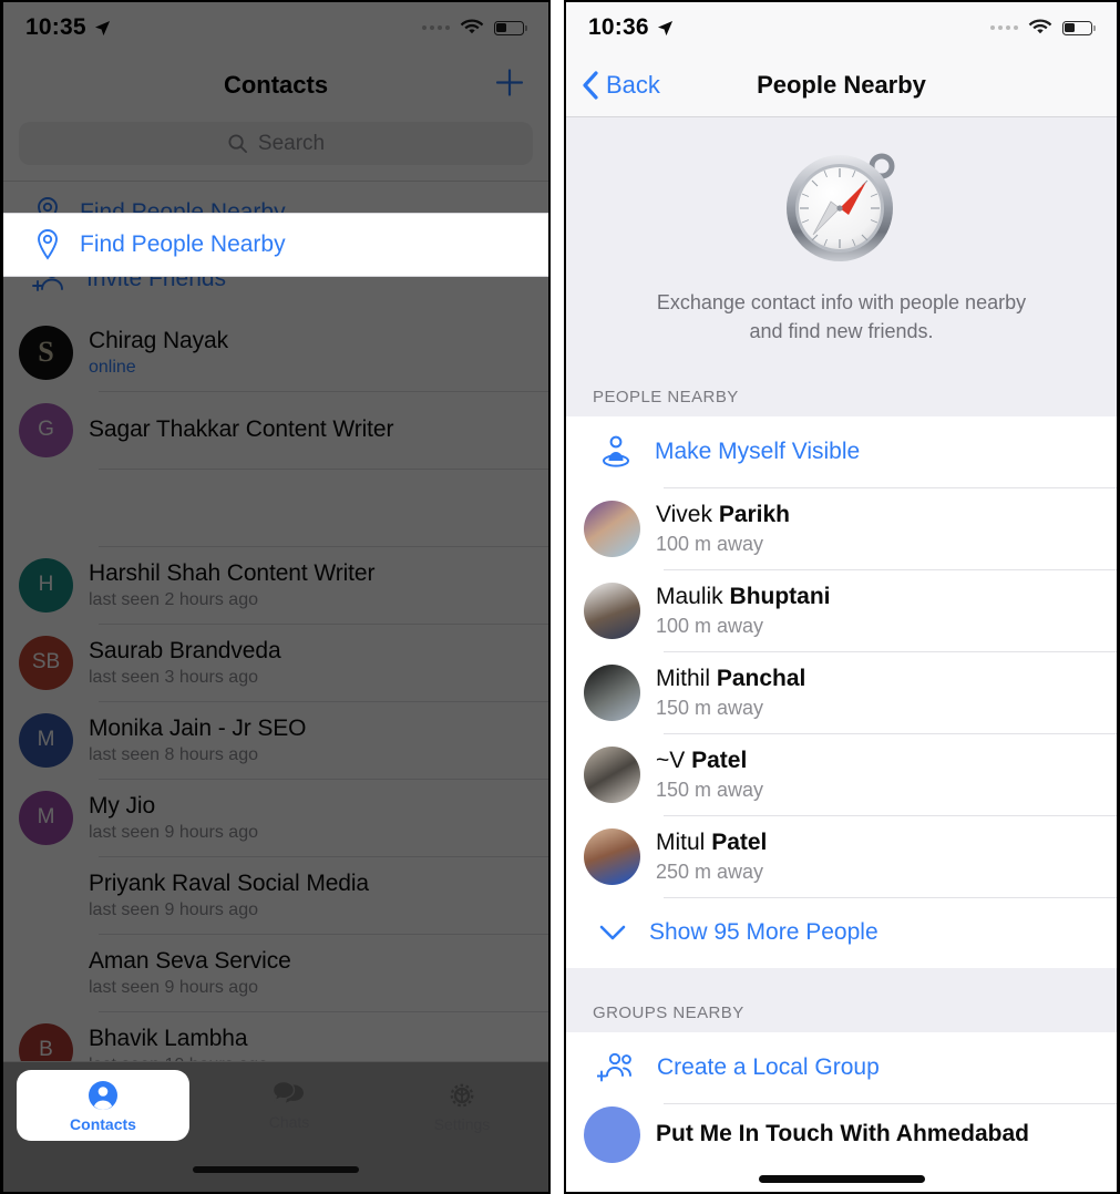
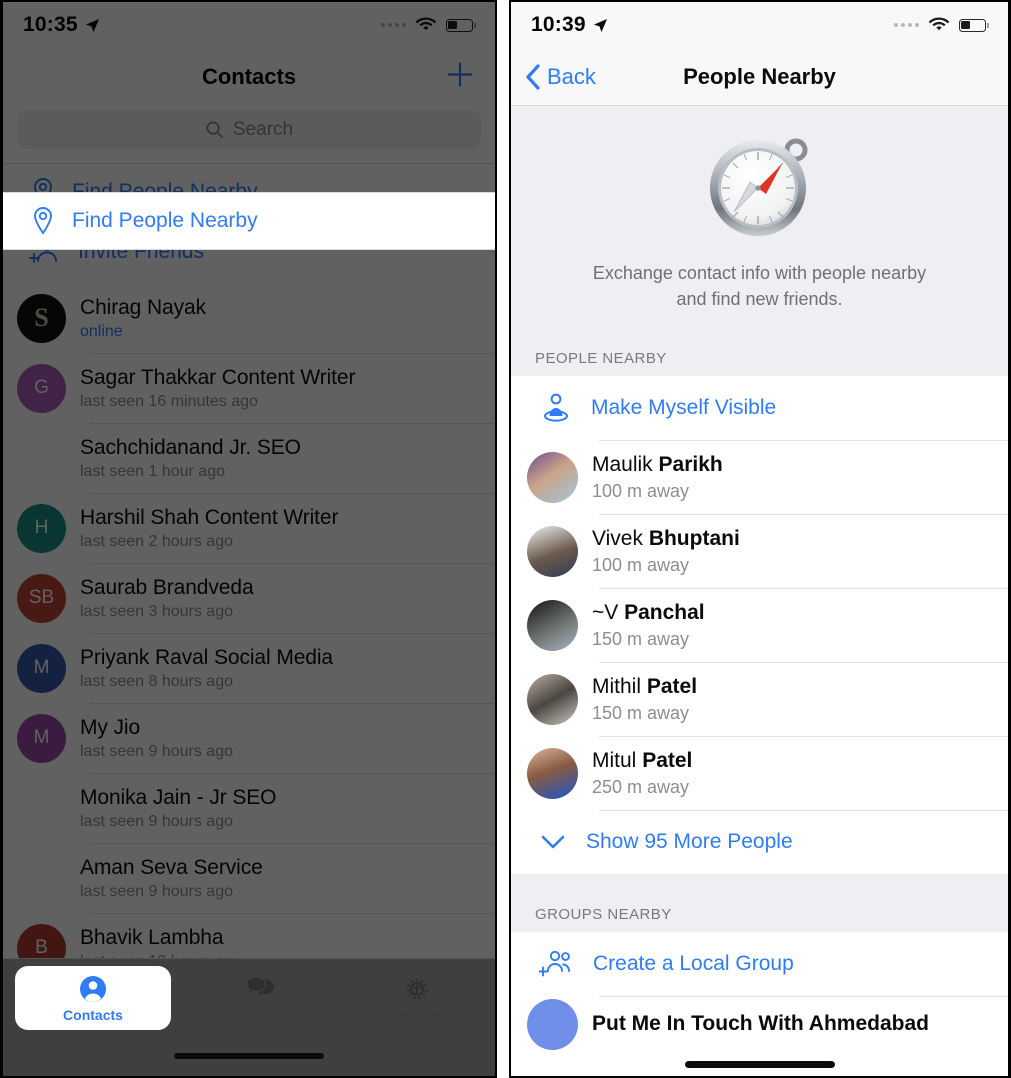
  10:35
  Contacts
  Search
  Invite Friends
  S
  Chirag Nayak
  online
  G
  Sagar Thakkar Content Writer
+ last seen 16 minutes ago
+ Sachchidanand Jr. SEO
+ last seen 1 hour ago
  H
  Harshil Shah Content Writer
  last seen 2 hours ago
  SB
  Saurab Brandveda
  last seen 3 hours ago
  M
- Monika Jain - Jr SEO
+ Priyank Raval Social Media
  last seen 8 hours ago
  M
  My Jio
  last seen 9 hours ago
- Priyank Raval Social Media
+ Monika Jain - Jr SEO
  last seen 9 hours ago
  Aman Seva Service
  last seen 9 hours ago
  B
  Bhavik Lambha
  Find People Nearby
  Contacts
- 10:36
+ 10:39
  Back
  People Nearby
  Exchange contact info with people nearby
  and find new friends.
  PEOPLE NEARBY
  Make Myself Visible
- Vivek Parikh
+ Maulik Parikh
  100 m away
- Maulik Bhuptani
+ Vivek Bhuptani
  100 m away
- Mithil Panchal
+ ~V Panchal
  150 m away
- ~V Patel
+ Mithil Patel
  150 m away
  Mitul Patel
  250 m away
  Show 95 More People
  GROUPS NEARBY
  Create a Local Group
  Put Me In Touch With Ahmedabad
